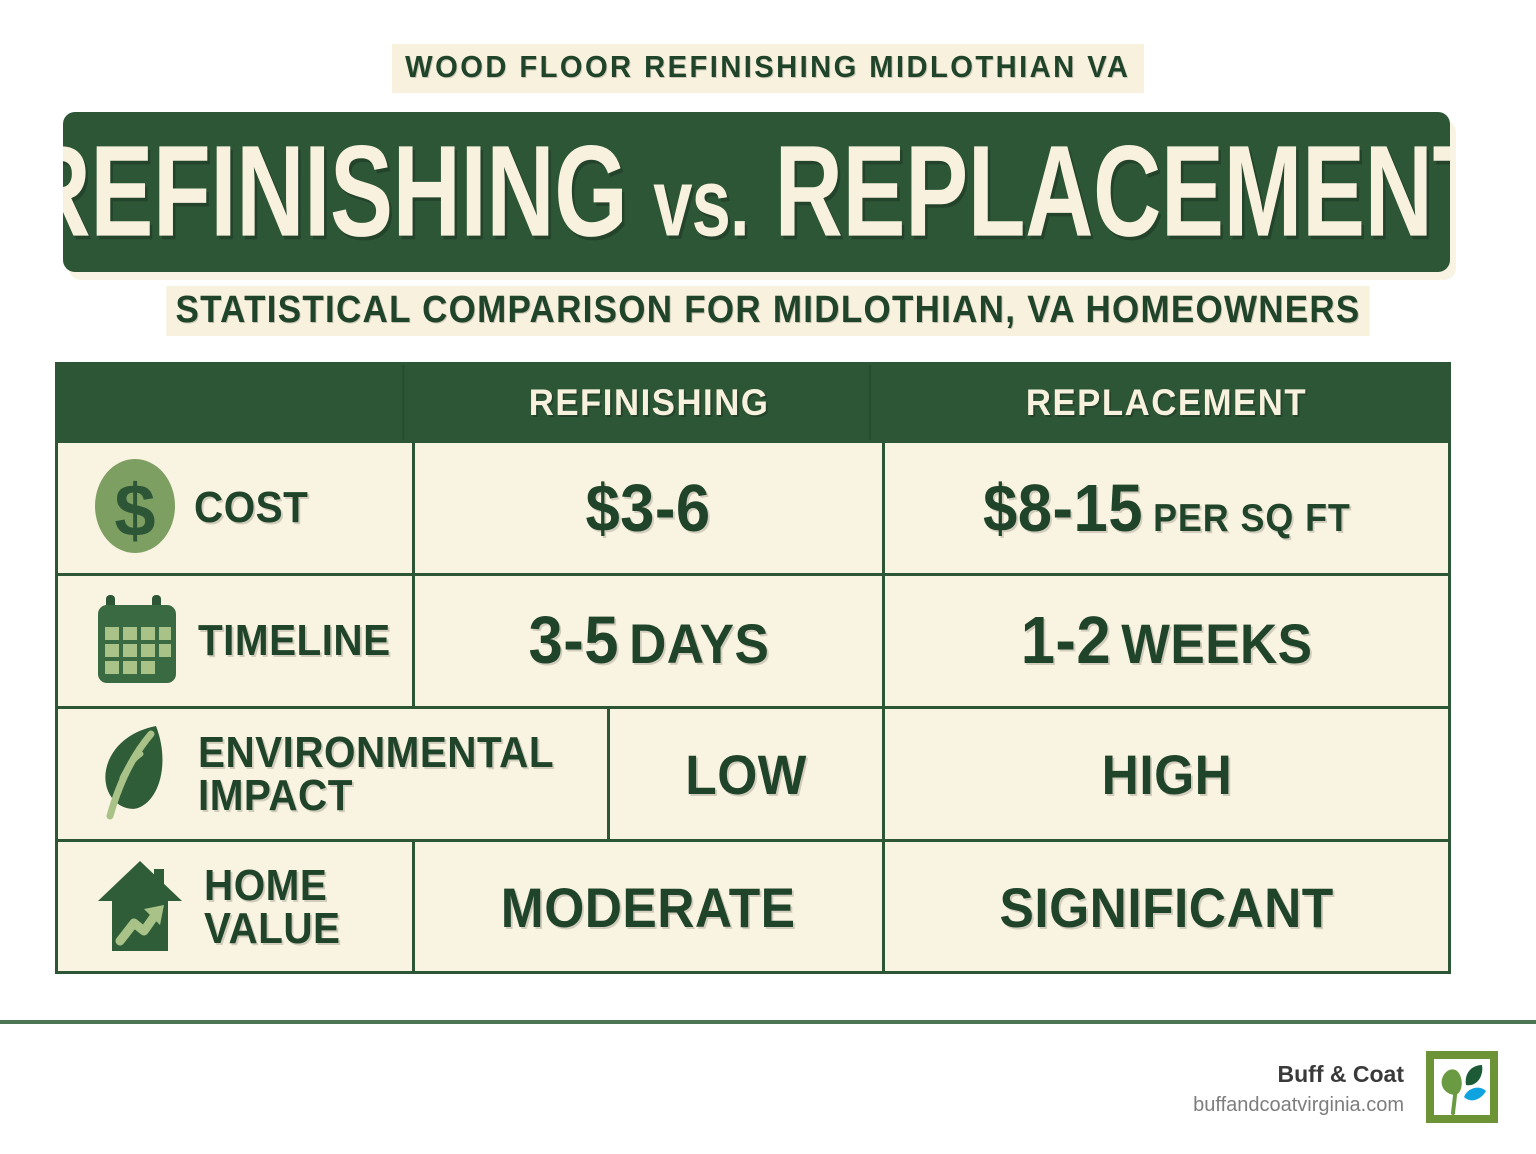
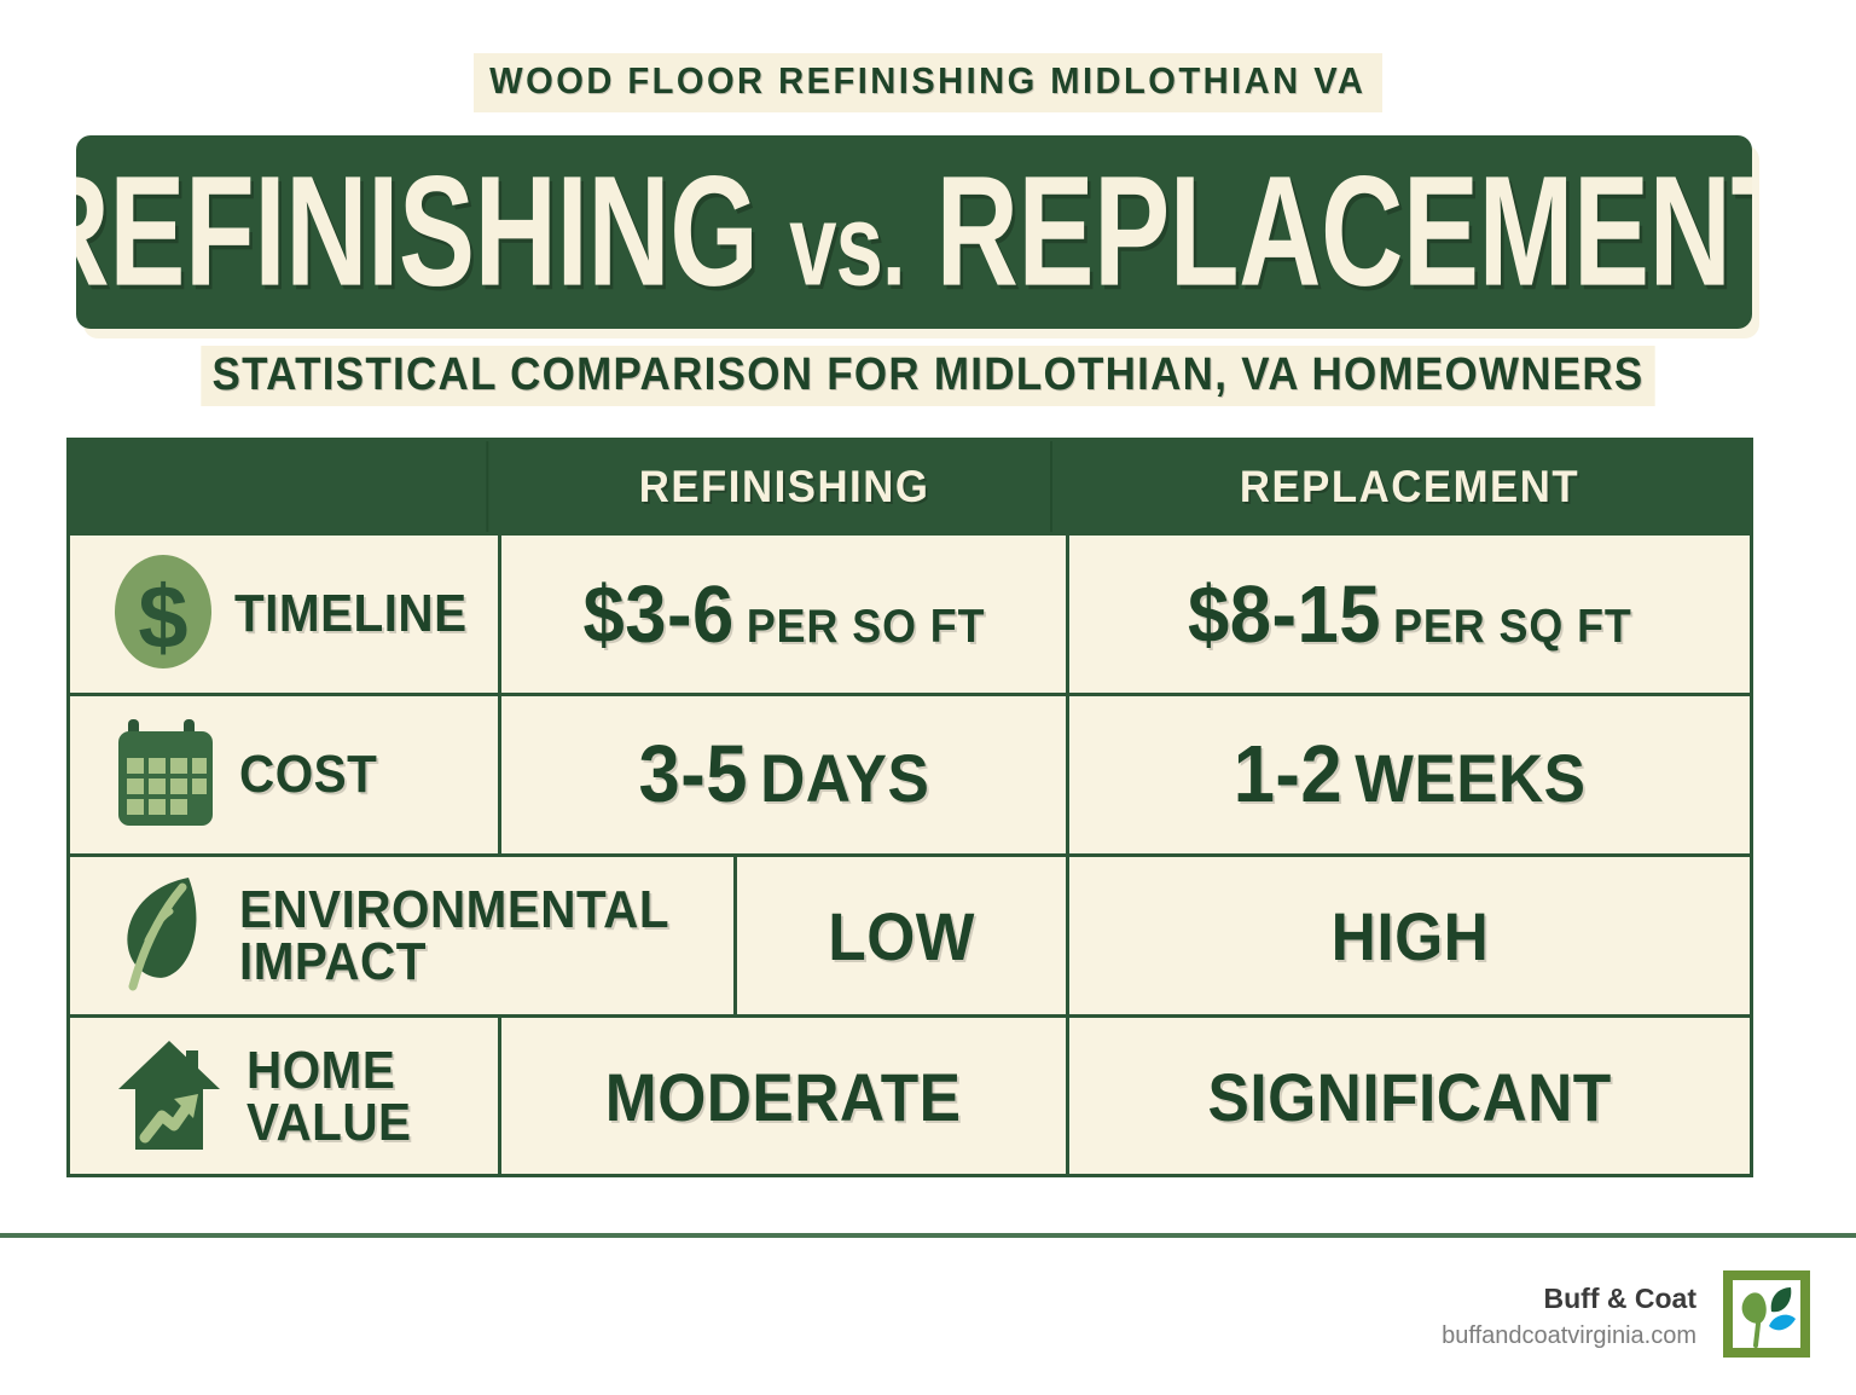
  WOOD FLOOR REFINISHING MIDLOTHIAN VA
  EFINISHING vs. REPLACEMEN
  STATISTICAL COMPARISON FOR MIDLOTHIAN, VA HOMEOWNERS
  REFINISHING
  REPLACEMENT
  $
- COST
+ TIMELINE
  $3-6
+ PER SO FT
  $8-15
  PER SQ FT
- TIMELINE
+ COST
  3-5
  DAYS
  1-2
  WEEKS
  ENVIRONMENTAL
  IMPACT
  LOW
  HIGH
  HOME
  VALUE
  MODERATE
  SIGNIFICANT
  Buff & Coat
  buffandcoatvirginia.com
